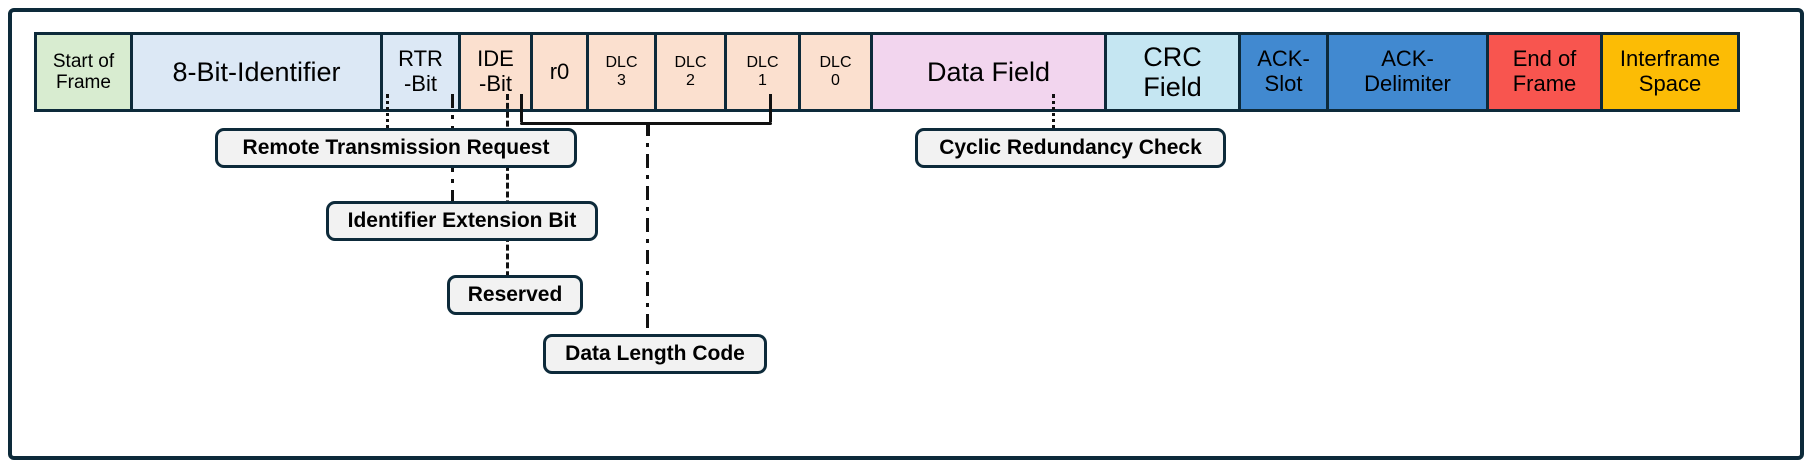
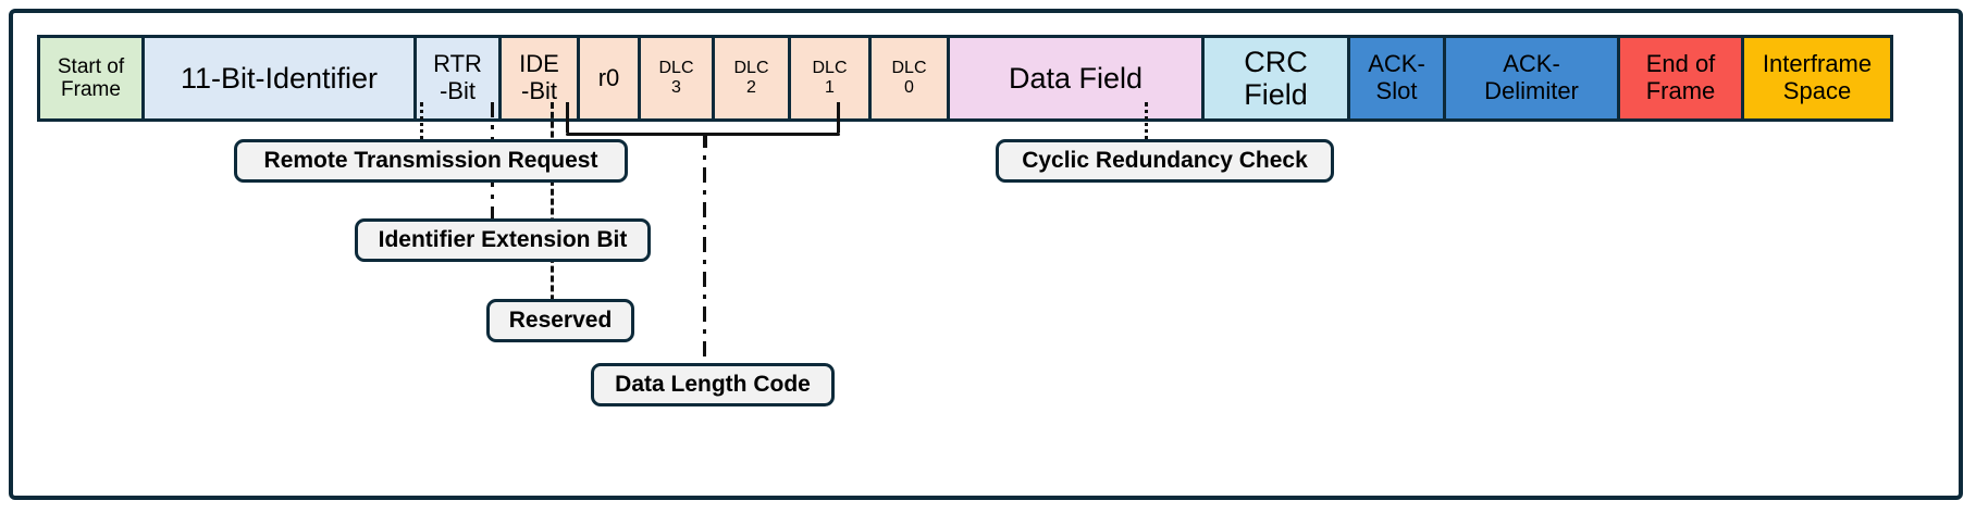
  Start of
  Frame
- 8-Bit-Identifier
+ 11-Bit-Identifier
  RTR
  -Bit
  IDE
  -Bit
  r0
  DLC
  3
  DLC
  2
  DLC
  1
  DLC
  0
  Data Field
  CRC
  Field
  ACK-
  Slot
  ACK-
  Delimiter
  End of
  Frame
  Interframe
  Space
  Remote Transmission Request
  Identifier Extension Bit
  Reserved
  Data Length Code
  Cyclic Redundancy Check
